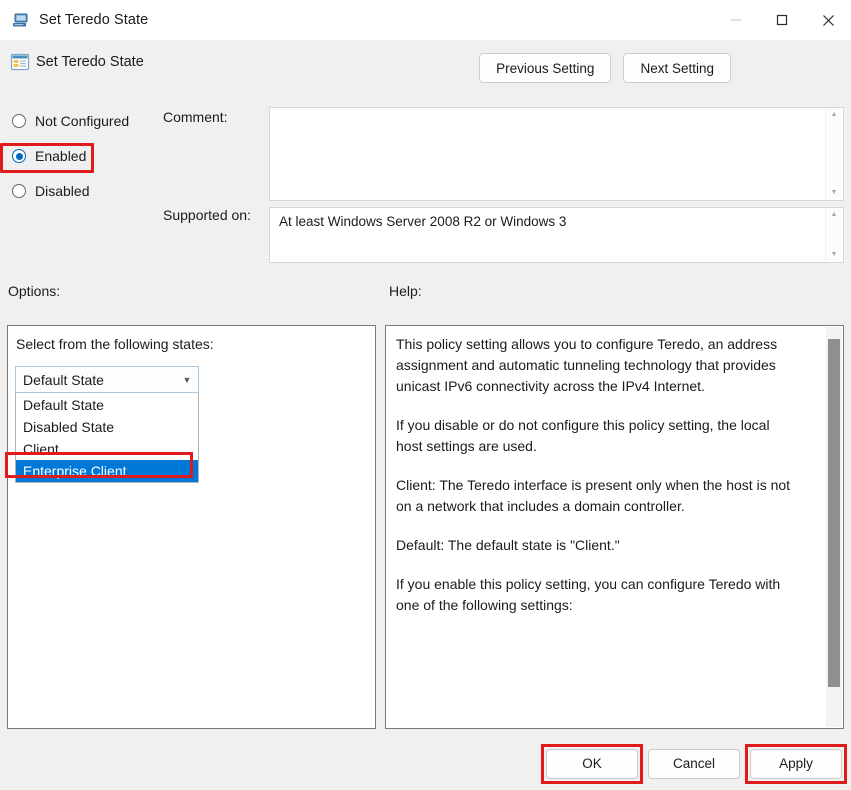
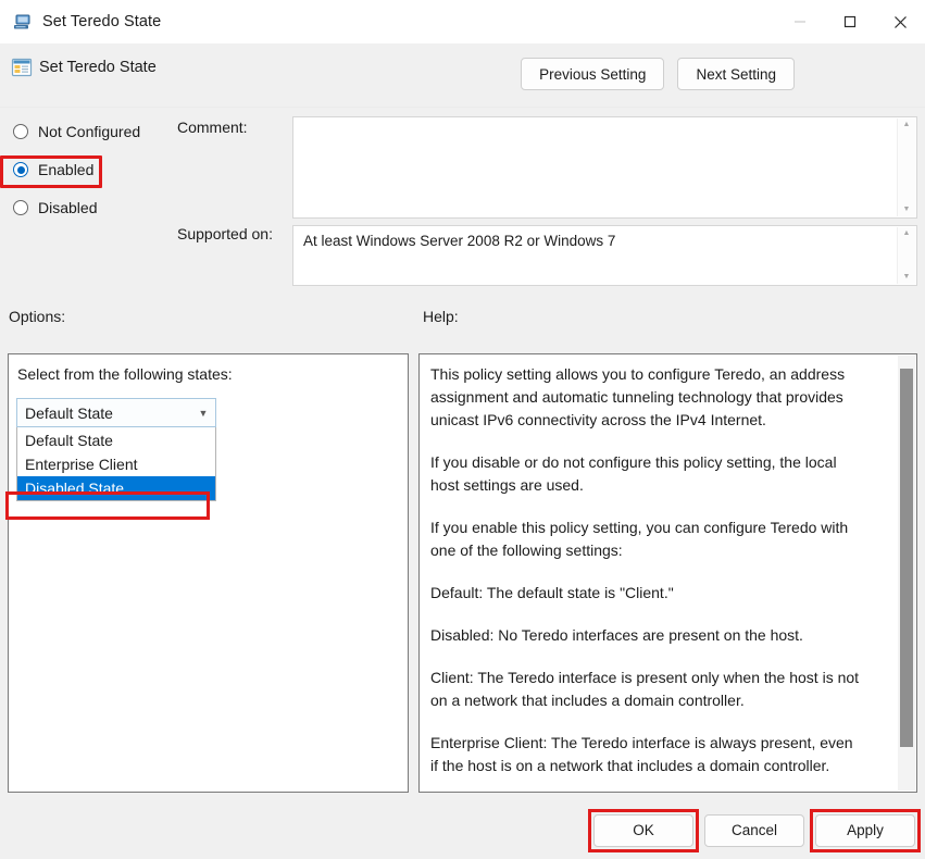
  Set Teredo State
  Set Teredo State
  Previous Setting
  Next Setting
  Not Configured
  Enabled
  Disabled
  Comment:
  Supported on:
- At least Windows Server 2008 R2 or Windows 3
+ At least Windows Server 2008 R2 or Windows 7
  Options:
  Help:
  Select from the following states:
  Default State
  ▼
  Default State
- Disabled State
+ Enterprise Client
- Client
- Enterprise Client
+ Disabled State
  This policy setting allows you to configure Teredo, an address assignment and automatic tunneling technology that provides unicast IPv6 connectivity across the IPv4 Internet.
  If you disable or do not configure this policy setting, the local host settings are used.
- Client: The Teredo interface is present only when the host is not on a network that includes a domain controller.
+ If you enable this policy setting, you can configure Teredo with one of the following settings:
  Default: The default state is "Client."
+ Disabled: No Teredo interfaces are present on the host.
- If you enable this policy setting, you can configure Teredo with one of the following settings:
+ Client: The Teredo interface is present only when the host is not on a network that includes a domain controller.
+ Enterprise Client: The Teredo interface is always present, even if the host is on a network that includes a domain controller.
  OK
  Cancel
  Apply
